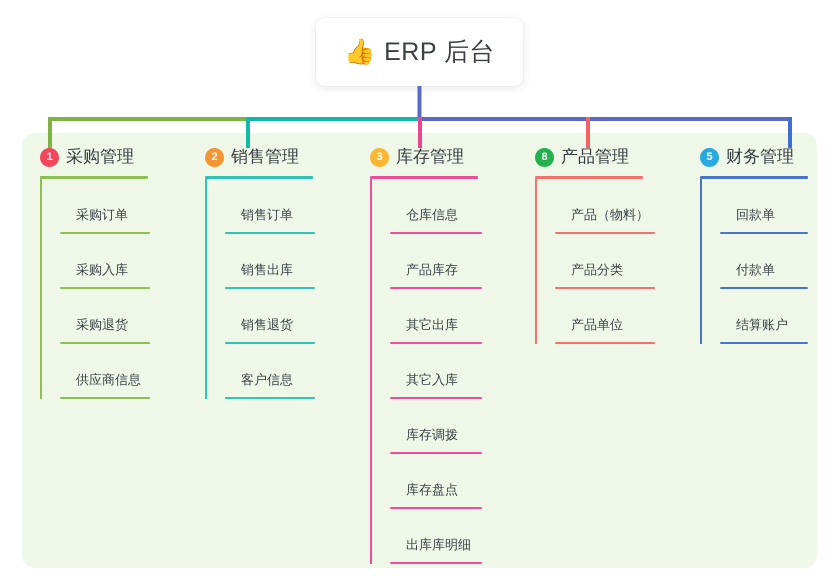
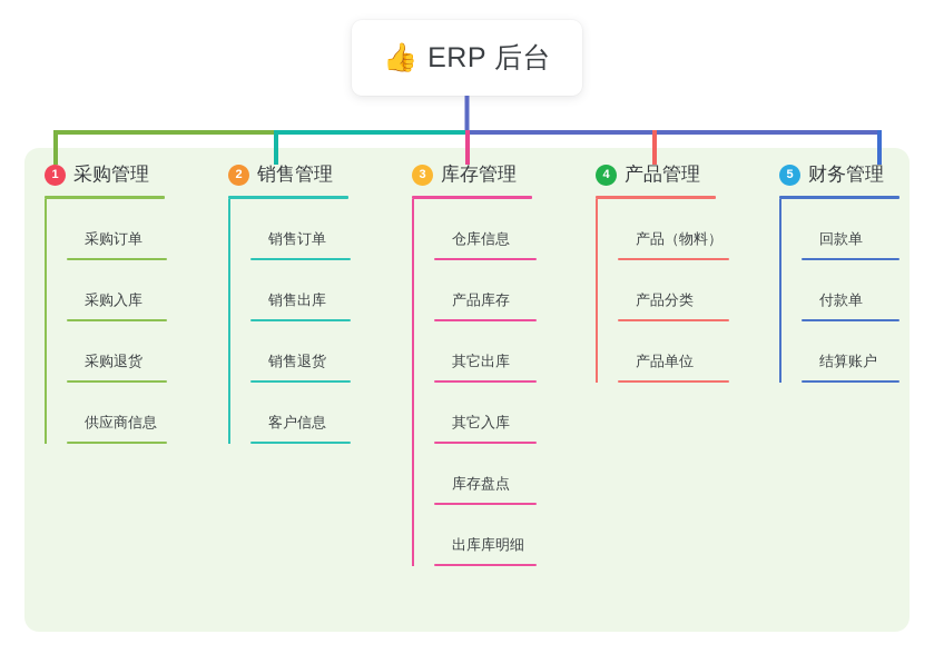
  👍
  ERP 后台
  1
  采购管理
  采购订单
  采购入库
  采购退货
  供应商信息
  2
  销售管理
  销售订单
  销售出库
  销售退货
  客户信息
  3
  库存管理
  仓库信息
  产品库存
  其它出库
  其它入库
- 库存调拨
  库存盘点
  出库库明细
- 8
+ 4
  产品管理
  产品（物料）
  产品分类
  产品单位
  5
  财务管理
  回款单
  付款单
  结算账户
